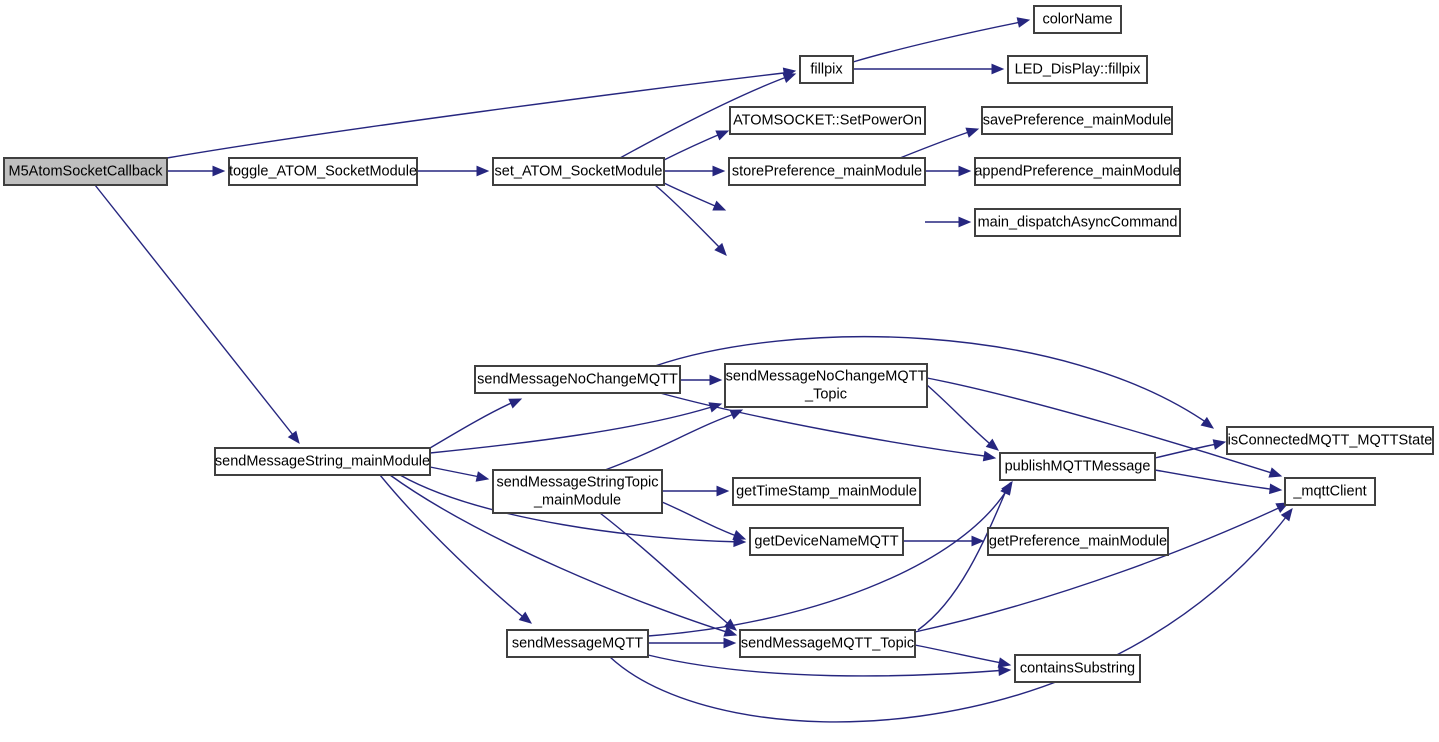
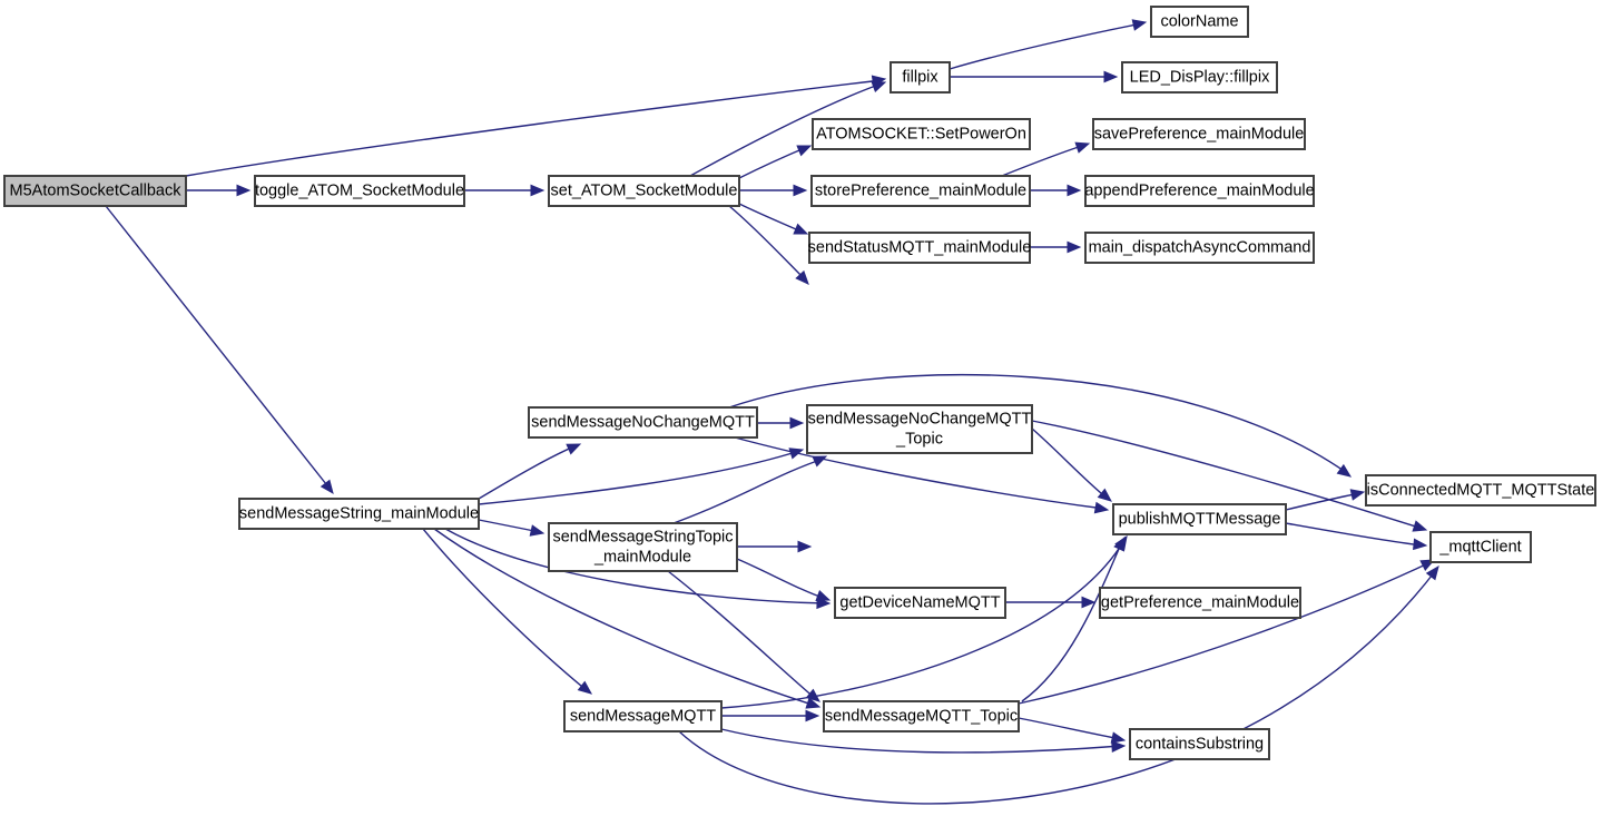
  M5AtomSocketCallback
  toggle_ATOM_SocketModule
  set_ATOM_SocketModule
  fillpix
  colorName
  LED_DisPlay::fillpix
  ATOMSOCKET::SetPowerOn
  savePreference_mainModule
  storePreference_mainModule
  appendPreference_mainModule
+ sendStatusMQTT_mainModule
  main_dispatchAsyncCommand
  sendMessageString_mainModule
  sendMessageNoChangeMQTT
  sendMessageNoChangeMQTT
  _Topic
  sendMessageStringTopic
  _mainModule
- getTimeStamp_mainModule
  getDeviceNameMQTT
  getPreference_mainModule
  publishMQTTMessage
  isConnectedMQTT_MQTTState
  _mqttClient
  sendMessageMQTT
  sendMessageMQTT_Topic
  containsSubstring
